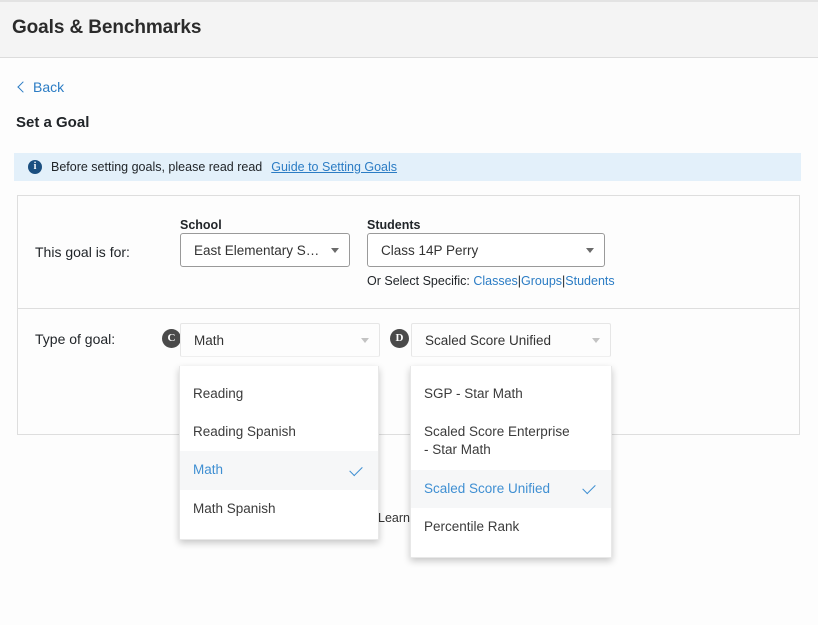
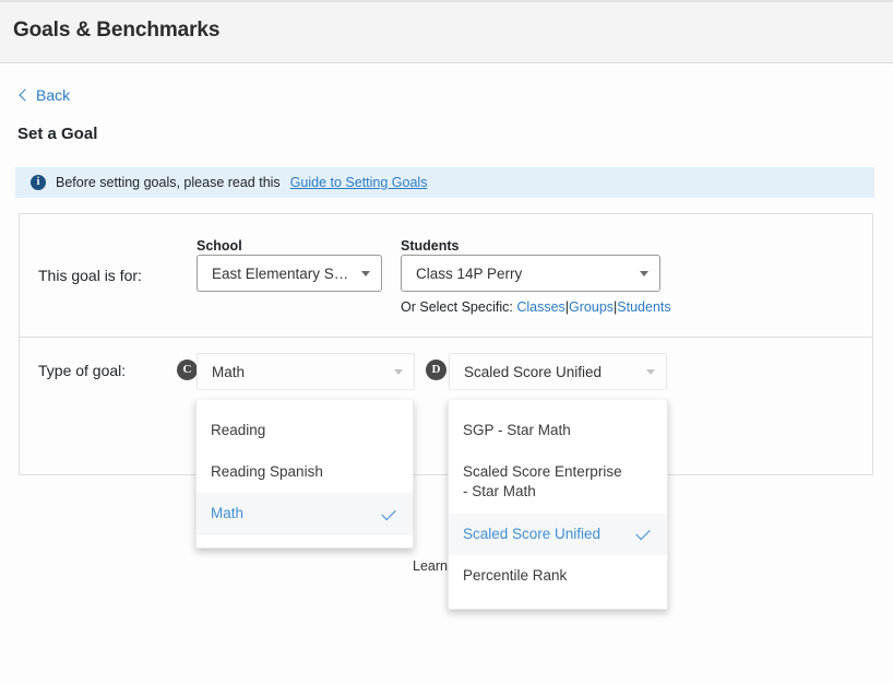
  Goals & Benchmarks
  Back
  Set a Goal
  i
- Before setting goals, please read read
+ Before setting goals, please read this
  Guide to Setting Goals
  This goal is for:
  School
  East Elementary Sch
  Students
  Class 14P Perry
  Or Select Specific: Classes|Groups|Students
  Type of goal:
  C
  Math
  D
  Scaled Score Unified
  Learn
  Reading
  Reading Spanish
  Math
- Math Spanish
  SGP - Star Math
  Scaled Score Enterprise - Star Math
  Scaled Score Unified
  Percentile Rank
